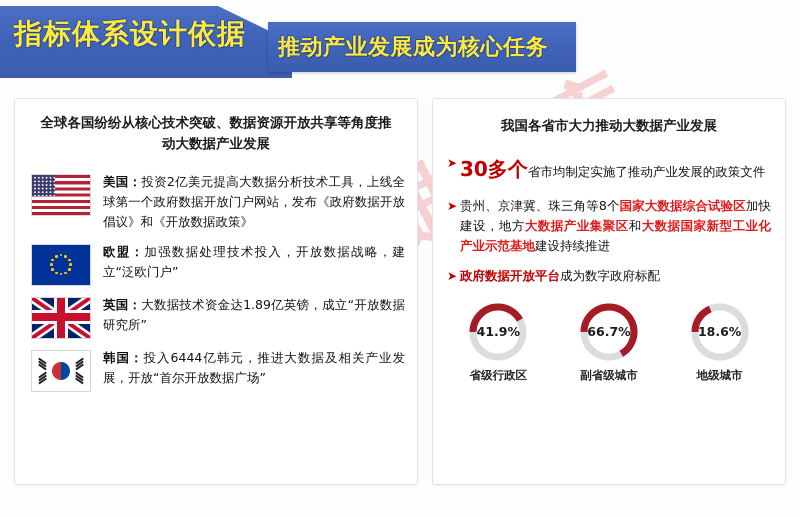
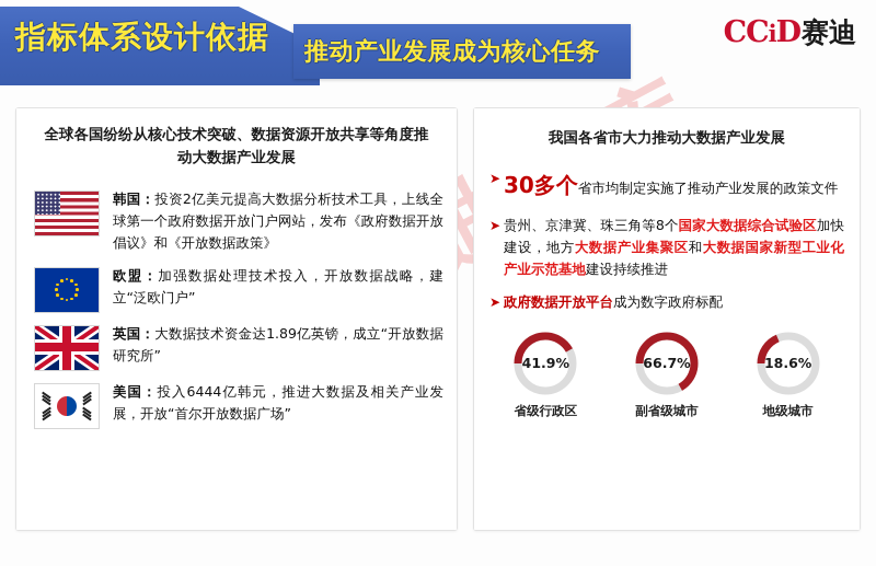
  指标体系设计依据
  推动产业发展成为核心任务
+ CCiD
+ 赛迪
  全球各国纷纷从核心技术突破、数据资源开放共享等角度推动大数据产业发展
- 美国：投资2亿美元提高大数据分析技术工具，上线全球第一个政府数据开放门户网站，发布《政府数据开放倡议》和《开放数据政策》
+ 韩国：投资2亿美元提高大数据分析技术工具，上线全球第一个政府数据开放门户网站，发布《政府数据开放倡议》和《开放数据政策》
  欧盟：加强数据处理技术投入，开放数据战略，建立“泛欧门户”
  英国：大数据技术资金达1.89亿英镑，成立“开放数据研究所”
- 韩国：投入6444亿韩元，推进大数据及相关产业发展，开放“首尔开放数据广场”
+ 美国：投入6444亿韩元，推进大数据及相关产业发展，开放“首尔开放数据广场”
  我国各省市大力推动大数据产业发展
  ➤
  30多个省市均制定实施了推动产业发展的政策文件
  ➤
  贵州、京津冀、珠三角等8个国家大数据综合试验区加快建设，地方大数据产业集聚区和大数据国家新型工业化产业示范基地建设持续推进
  ➤
  政府数据开放平台成为数字政府标配
  41.9%
  省级行政区
  66.7%
  副省级城市
  18.6%
  地级城市
